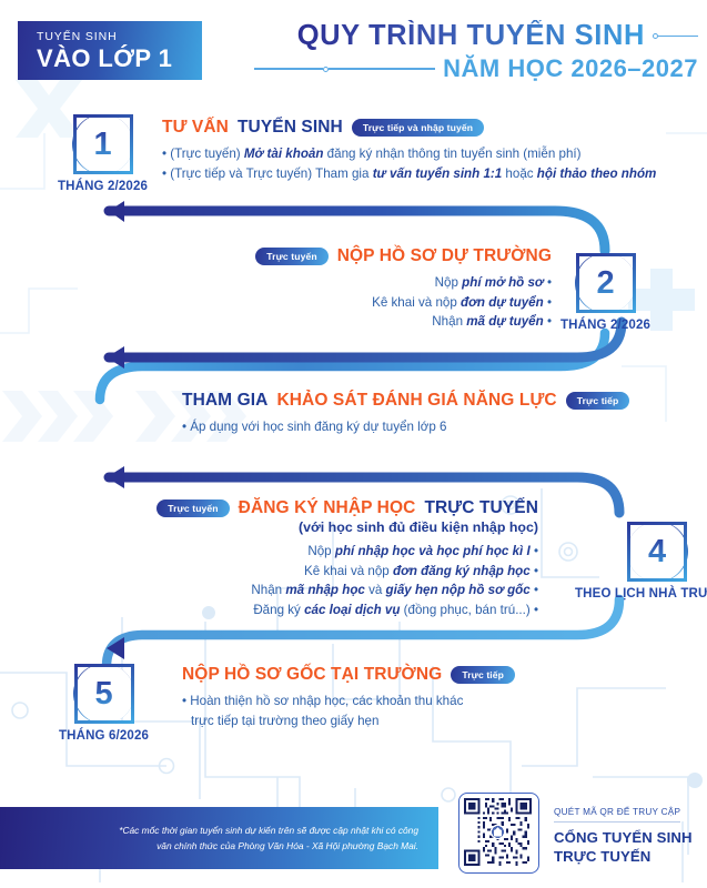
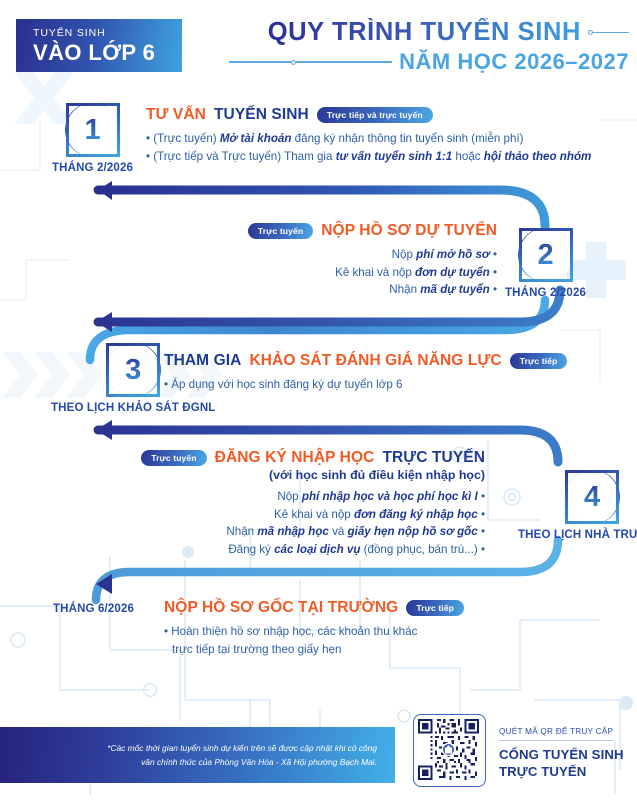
  TUYỂN SINH
- VÀO LỚP 1
+ VÀO LỚP 6
  QUY TRÌNH TUYỂN SINH
  NĂM HỌC 2026–2027
  1
  THÁNG 2/2026
  TƯ VẤN
  TUYỂN SINH
- Trực tiếp và nhập tuyến
+ Trực tiếp và trực tuyến
  • (Trực tuyến) Mở tài khoản đăng ký nhận thông tin tuyển sinh (miễn phí)
  • (Trực tiếp và Trực tuyến) Tham gia tư vấn tuyển sinh 1:1 hoặc hội thảo theo nhóm
  2
  THÁNG 2/2026
  Trực tuyến
- NỘP HỒ SƠ DỰ TRƯỜNG
+ NỘP HỒ SƠ DỰ TUYỂN
  Nộp phí mở hồ sơ •
  Kê khai và nộp đơn dự tuyển •
  Nhận mã dự tuyển •
+ 3
+ THEO LỊCH KHẢO SÁT ĐGNL
  THAM GIA
  KHẢO SÁT ĐÁNH GIÁ NĂNG LỰC
  Trực tiếp
  • Áp dụng với học sinh đăng ký dự tuyển lớp 6
  4
  THEO LỊCH NHÀ TRƯ
  Trực tuyến
  ĐĂNG KÝ NHẬP HỌC
  TRỰC TUYẾN
  (với học sinh đủ điều kiện nhập học)
  Nộp phí nhập học và học phí học kì I •
  Kê khai và nộp đơn đăng ký nhập học •
  Nhận mã nhập học và giấy hẹn nộp hồ sơ gốc •
  Đăng ký các loại dịch vụ (đồng phục, bán trú...) •
- 5
  THÁNG 6/2026
  NỘP HỒ SƠ GỐC TẠI TRƯỜNG
  Trực tiếp
  • Hoàn thiện hồ sơ nhập học, các khoản thu khác
  trực tiếp tại trường theo giấy hẹn
  *Các mốc thời gian tuyển sinh dự kiến trên sẽ được cập nhật khi có công
  văn chính thức của Phòng Văn Hóa - Xã Hội phường Bạch Mai.
  QUÉT MÃ QR ĐỂ TRUY CẬP
  CỔNG TUYỂN SINH
  TRỰC TUYẾN
